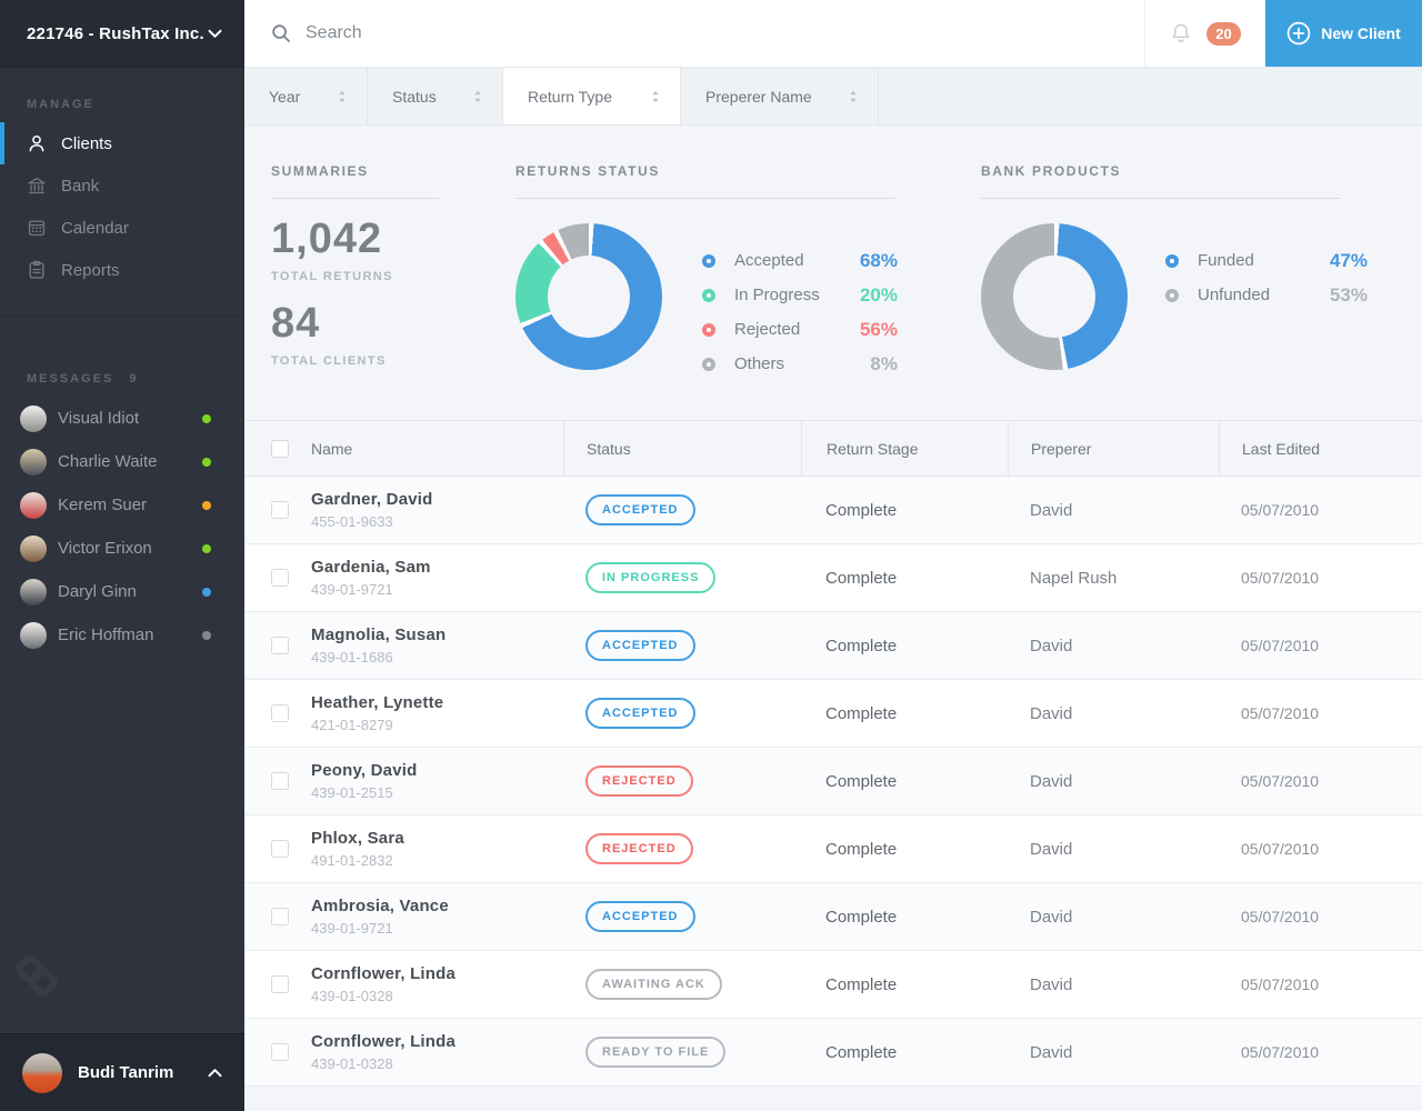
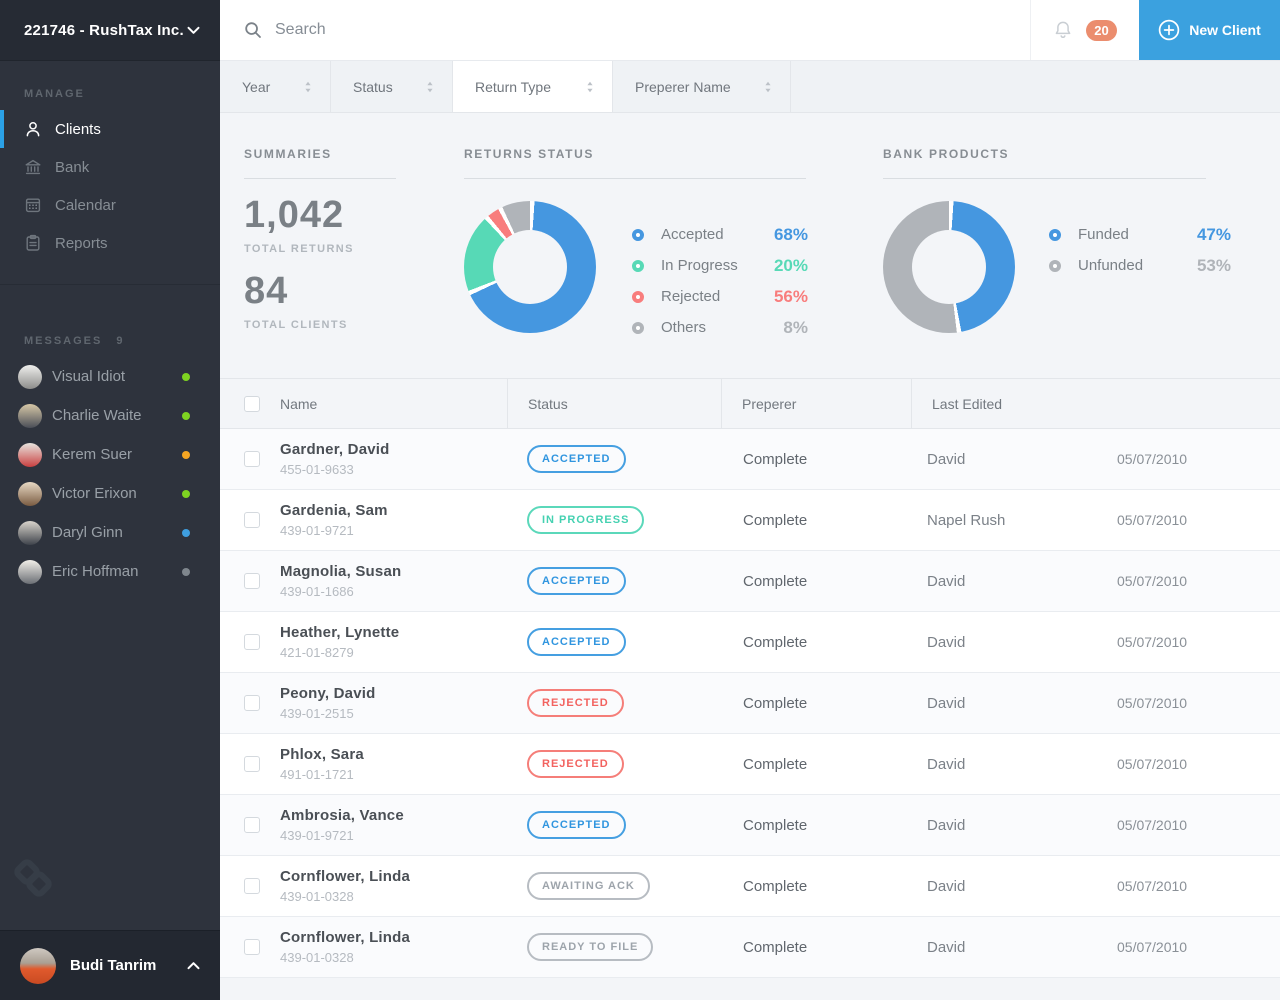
  221746 - RushTax Inc.
  MANAGE
  Clients
  Bank
  Calendar
  Reports
  MESSAGES
  9
  Visual Idiot
  Charlie Waite
  Kerem Suer
  Victor Erixon
  Daryl Ginn
  Eric Hoffman
  Budi Tanrim
  Search
  20
  New Client
  Year
  Status
  Return Type
  Preperer Name
  SUMMARIES
  1,042
  TOTAL RETURNS
  84
  TOTAL CLIENTS
  RETURNS STATUS
  Accepted
  68%
  In Progress
  20%
  Rejected
  56%
  Others
  8%
  BANK PRODUCTS
  Funded
  47%
  Unfunded
  53%
  Name
  Status
- Return Stage
  Preperer
  Last Edited
  Gardner, David
  455-01-9633
  ACCEPTED
  Complete
  David
  05/07/2010
  Gardenia, Sam
  439-01-9721
  IN PROGRESS
  Complete
  Napel Rush
  05/07/2010
  Magnolia, Susan
  439-01-1686
  ACCEPTED
  Complete
  David
  05/07/2010
  Heather, Lynette
  421-01-8279
  ACCEPTED
  Complete
  David
  05/07/2010
  Peony, David
  439-01-2515
  REJECTED
  Complete
  David
  05/07/2010
  Phlox, Sara
- 491-01-2832
+ 491-01-1721
  REJECTED
  Complete
  David
  05/07/2010
  Ambrosia, Vance
  439-01-9721
  ACCEPTED
  Complete
  David
  05/07/2010
  Cornflower, Linda
  439-01-0328
  AWAITING ACK
  Complete
  David
  05/07/2010
  Cornflower, Linda
  439-01-0328
  READY TO FILE
  Complete
  David
  05/07/2010
